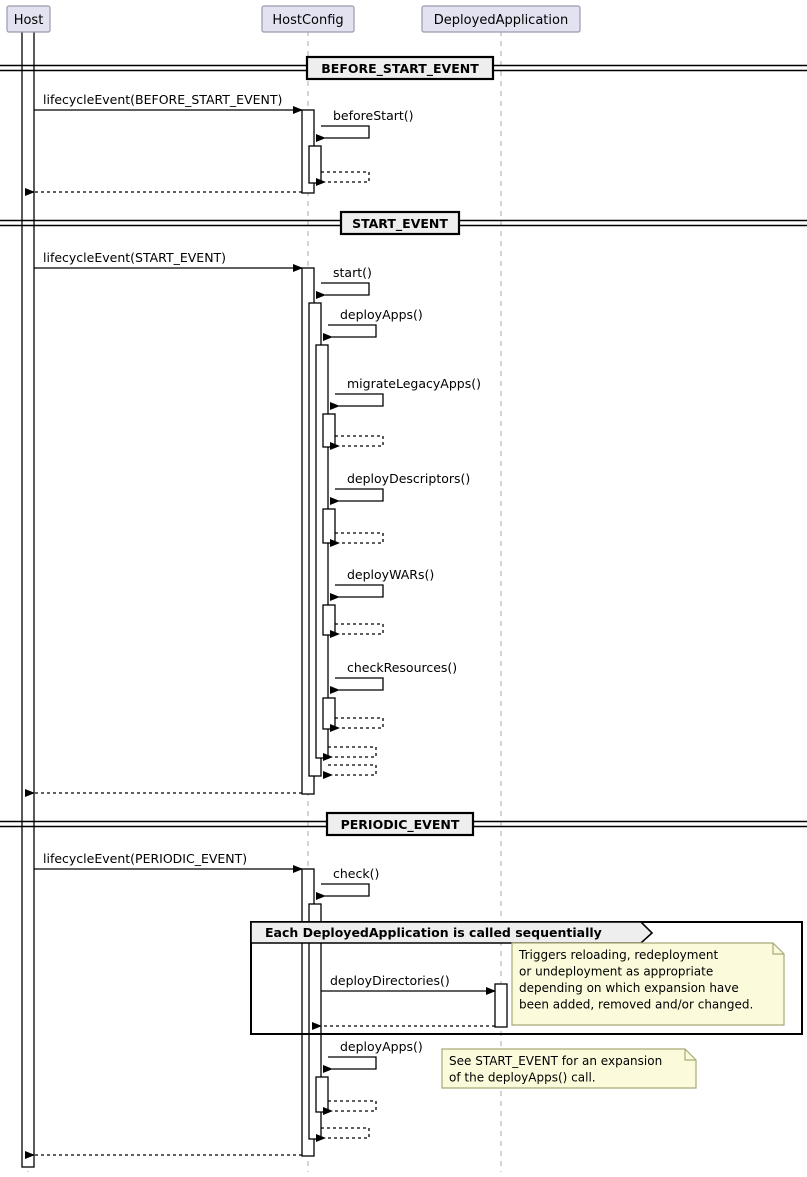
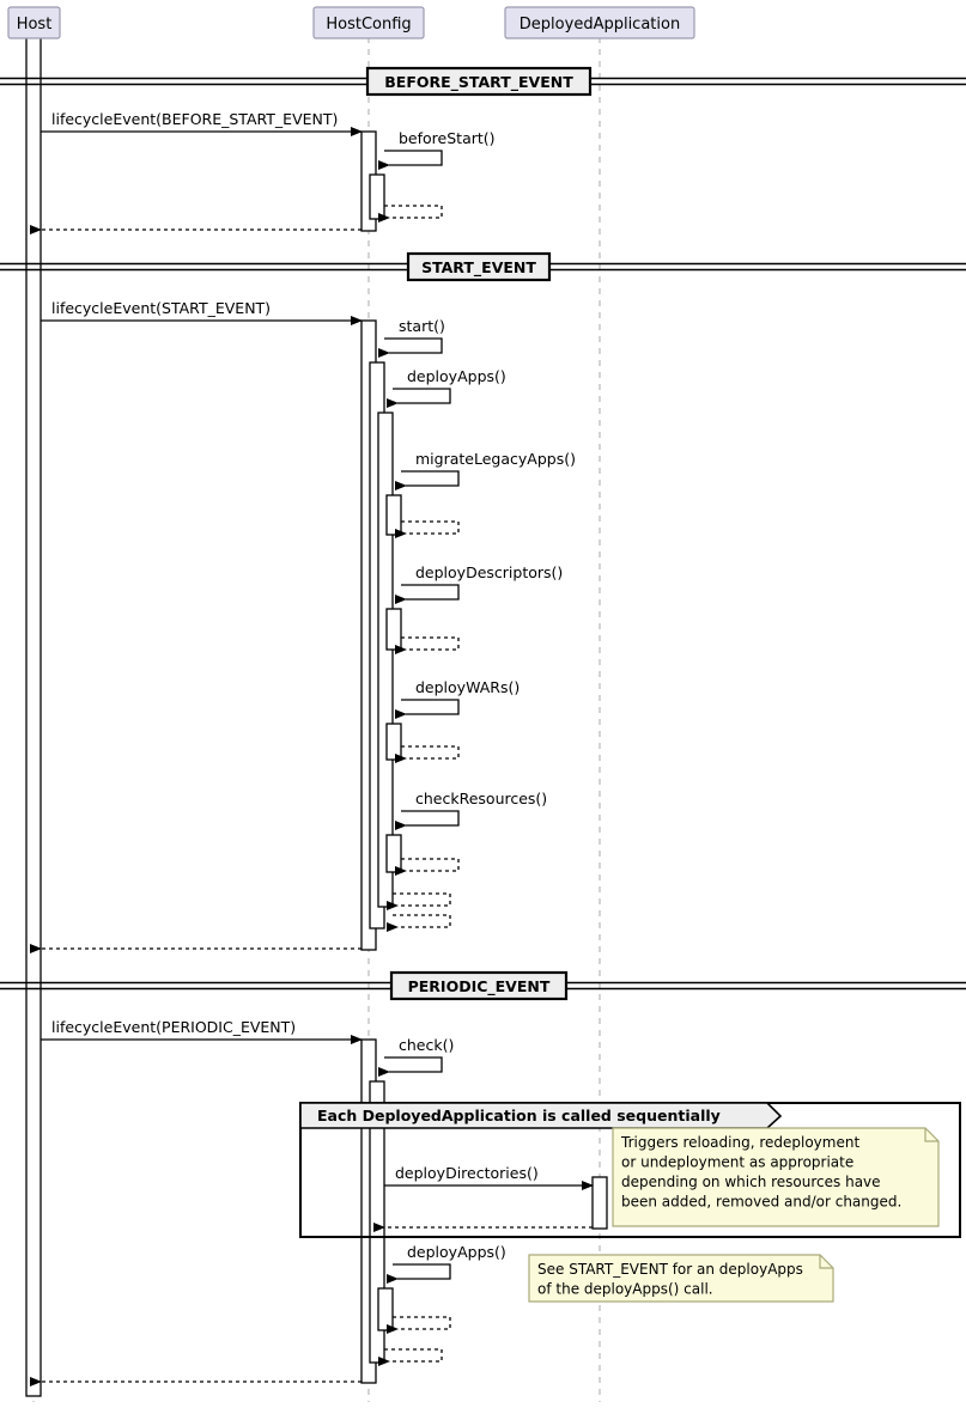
  lifecycleEvent(BEFORE_START_EVENT)
  beforeStart()
  lifecycleEvent(START_EVENT)
  start()
  deployApps()
  migrateLegacyApps()
  deployDescriptors()
  deployWARs()
  checkResources()
  lifecycleEvent(PERIODIC_EVENT)
  check()
  deployDirectories()
  deployApps()
  Each DeployedApplication is called sequentially
  BEFORE_START_EVENT
  START_EVENT
  PERIODIC_EVENT
  Triggers reloading, redeployment
  or undeployment as appropriate
- depending on which expansion have
+ depending on which resources have
  been added, removed and/or changed.
- See START_EVENT for an expansion
+ See START_EVENT for an deployApps
  of the deployApps() call.
  Host
  HostConfig
  DeployedApplication
